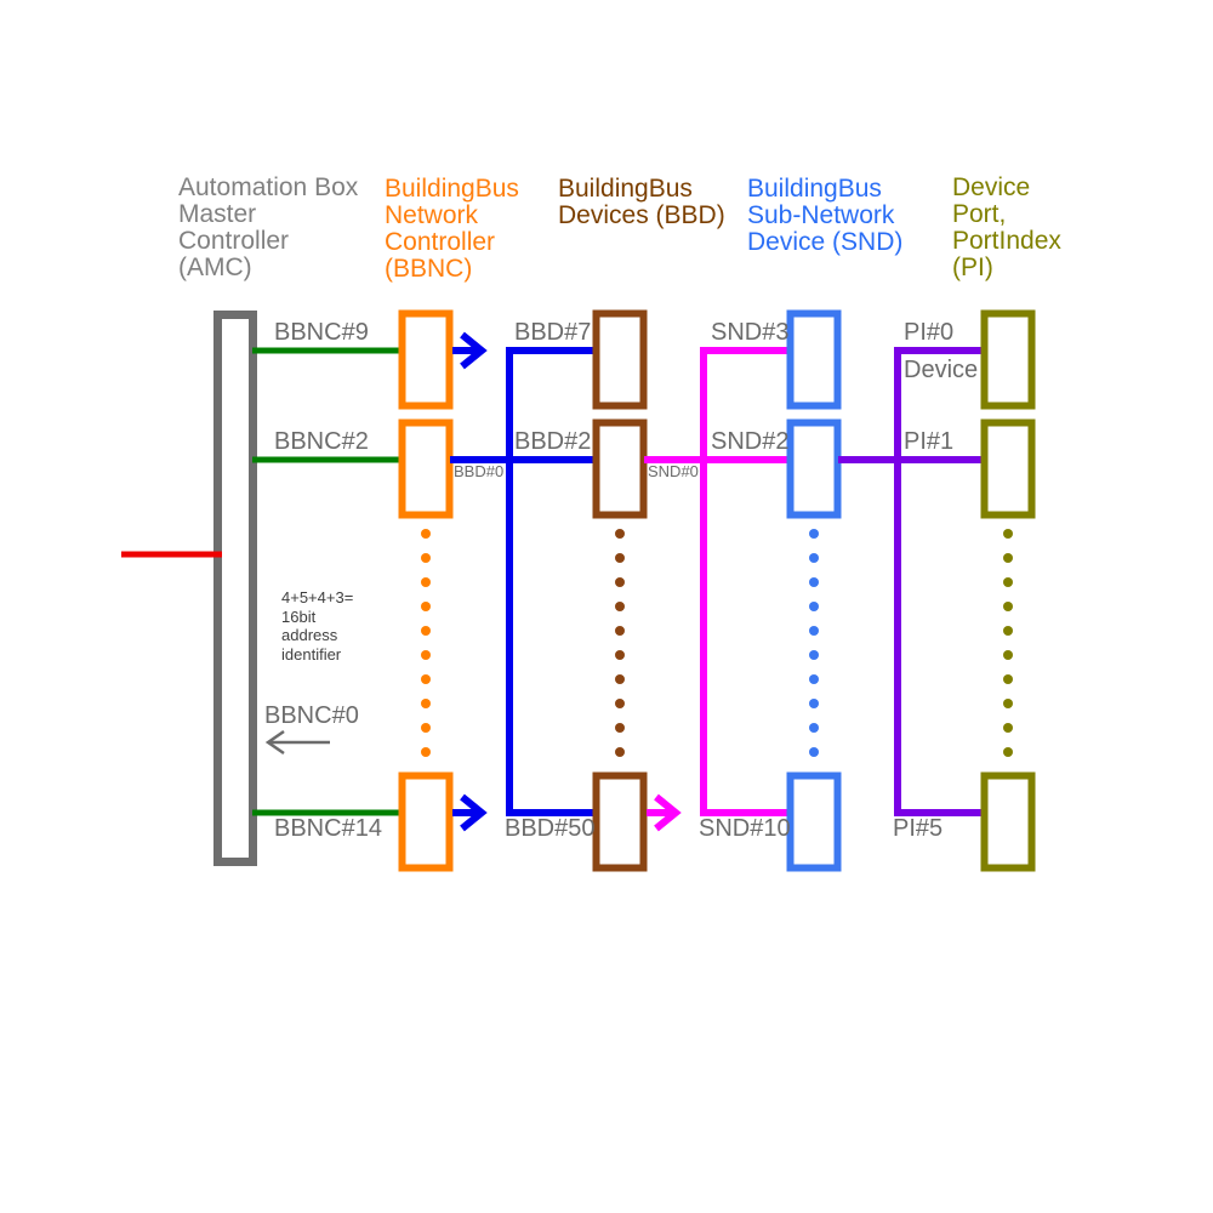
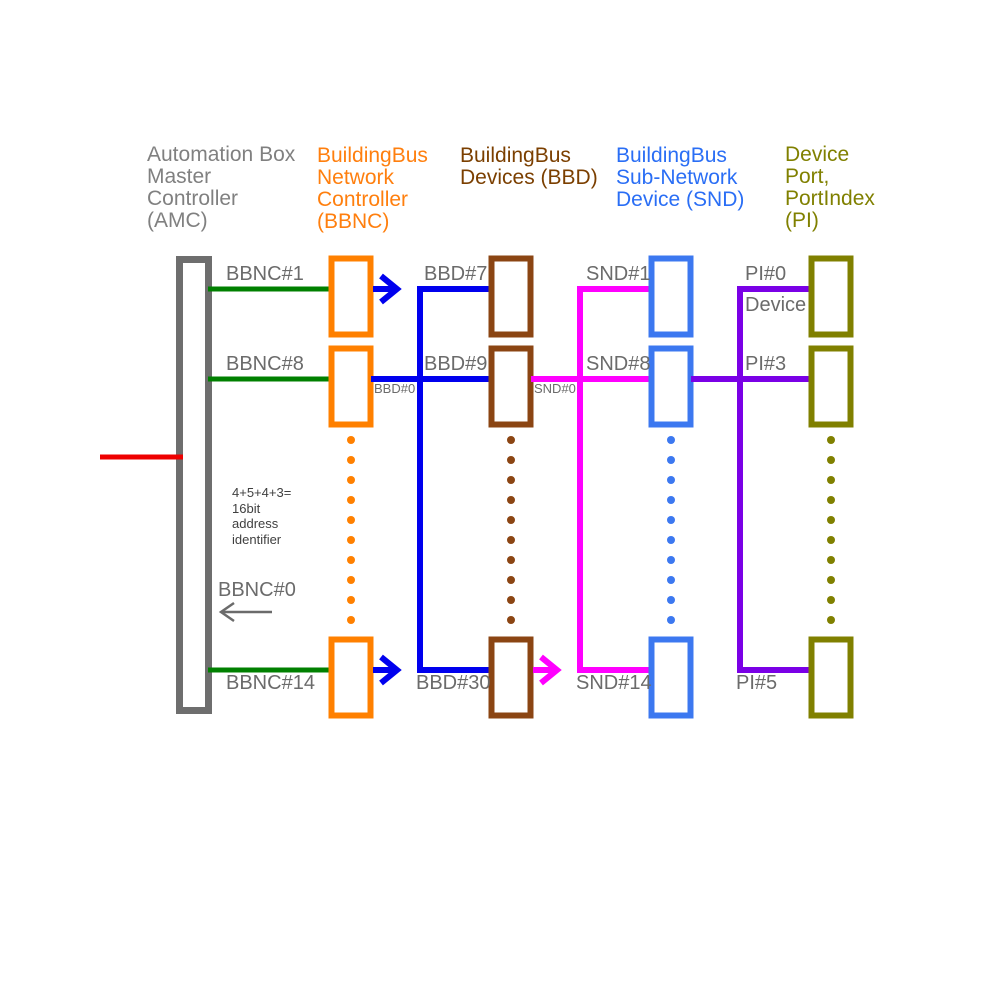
  Automation Box
  Master
  Controller
  (AMC)
  BuildingBus
  Network
  Controller
  (BBNC)
  BuildingBus
  Devices (BBD)
  BuildingBus
  Sub-Network
  Device (SND)
  Device
  Port,
  PortIndex
  (PI)
- BBNC#9
+ BBNC#1
- BBNC#2
+ BBNC#8
  BBNC#14
  BBD#7
- BBD#2
+ BBD#9
- BBD#50
+ BBD#30
- SND#3
+ SND#1
- SND#2
+ SND#8
- SND#10
+ SND#14
  PI#0
  Device
- PI#1
+ PI#3
  PI#5
  BBD#0
  SND#0
  4+5+4+3=
  16bit
  address
  identifier
  BBNC#0
